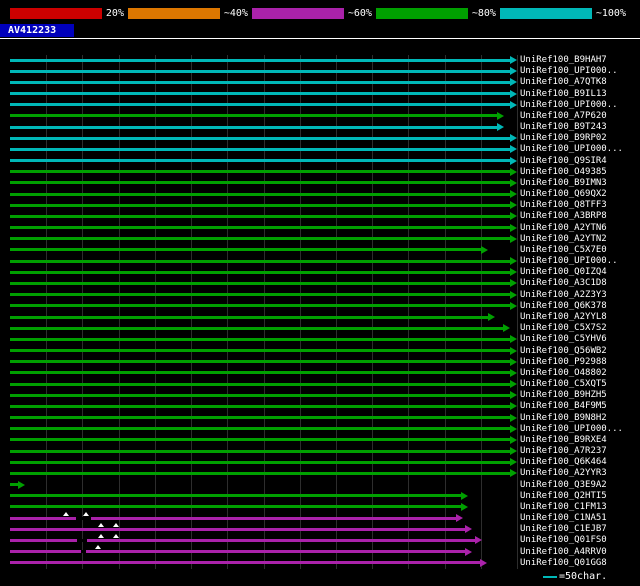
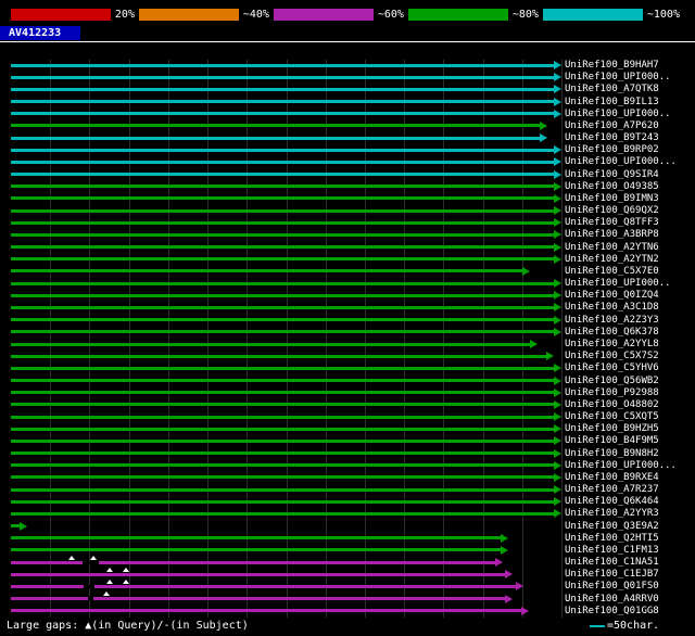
  20%
  ~40%
  ~60%
  ~80%
  ~100%
  AV412233
  UniRef100_B9HAH7
  UniRef100_UPI000..
  UniRef100_A7QTK8
  UniRef100_B9IL13
  UniRef100_UPI000..
  UniRef100_A7P620
  UniRef100_B9T243
  UniRef100_B9RP02
  UniRef100_UPI000...
  UniRef100_Q9SIR4
  UniRef100_O49385
  UniRef100_B9IMN3
  UniRef100_Q69QX2
  UniRef100_Q8TFF3
  UniRef100_A3BRP8
  UniRef100_A2YTN6
  UniRef100_A2YTN2
  UniRef100_C5X7E0
  UniRef100_UPI000..
  UniRef100_Q0IZQ4
  UniRef100_A3C1D8
  UniRef100_A2Z3Y3
  UniRef100_Q6K378
  UniRef100_A2YYL8
  UniRef100_C5X7S2
  UniRef100_C5YHV6
  UniRef100_Q56WB2
  UniRef100_P92988
  UniRef100_O48802
  UniRef100_C5XQT5
  UniRef100_B9HZH5
  UniRef100_B4F9M5
  UniRef100_B9N8H2
  UniRef100_UPI000...
  UniRef100_B9RXE4
  UniRef100_A7R237
  UniRef100_Q6K464
  UniRef100_A2YYR3
  UniRef100_Q3E9A2
  UniRef100_Q2HTI5
  UniRef100_C1FM13
  UniRef100_C1NA51
  UniRef100_C1EJB7
  UniRef100_Q01FS0
  UniRef100_A4RRV0
  UniRef100_Q01GG8
+ Large gaps: ▲(in Query)/-(in Subject)
  =50char.
